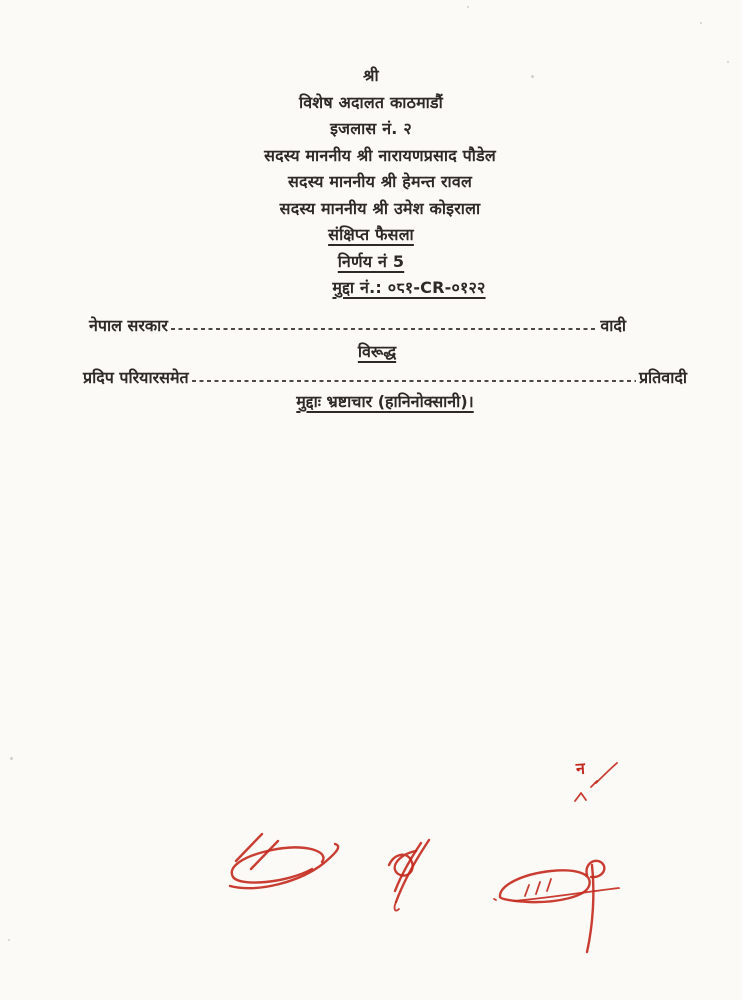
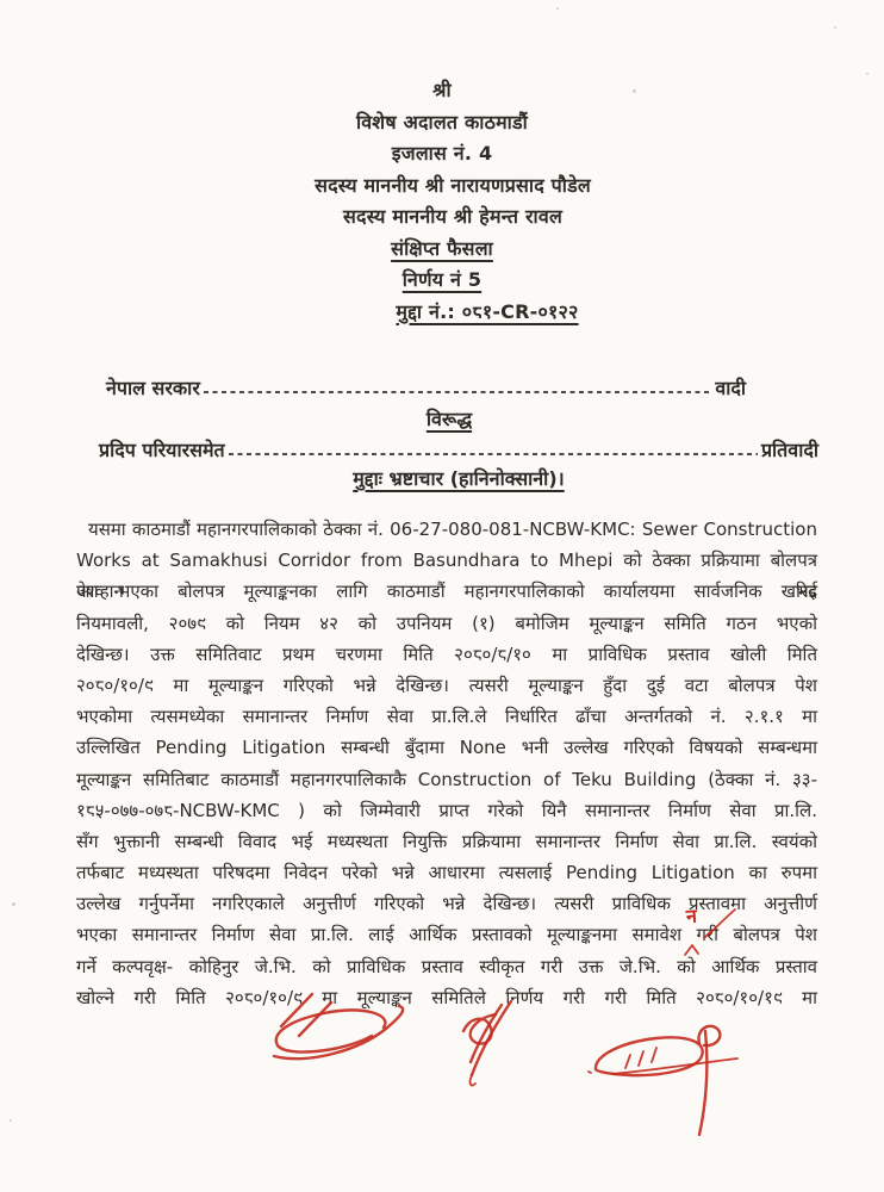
  श्री
  विशेष अदालत काठमाडौं
- इजलास नं. २
+ इजलास नं. 4
  सदस्य माननीय श्री नारायणप्रसाद पौडेल
  सदस्य माननीय श्री हेमन्त रावल
- सदस्य माननीय श्री उमेश कोइराला
  संक्षिप्त फैसला
  निर्णय नं 5
  मुद्दा नं.: ०८१-CR-०१२२
  नेपाल सरकार
  वादी
  विरूद्ध
  प्रदिप परियारसमेत
  प्रतिवादी
  मुद्दाः भ्रष्टाचार (हानिनोक्सानी)।
+ यसमा काठमाडौं महानगरपालिकाको ठेक्का नं. 06-27-080-081-NCBW-KMC: Sewer Construction
+ Works at Samakhusi Corridor from Basundhara to Mhepi को ठेक्का प्रक्रियामा बोलपत्र आव्हान भई
+ पेश भएका बोलपत्र मूल्याङ्कनका लागि काठमाडौं महानगरपालिकाको कार्यालयमा सार्वजनिक खरिद
+ नियमावली, २०७९ को नियम ४२ को उपनियम (१) बमोजिम मूल्याङ्कन समिति गठन भएको
+ देखिन्छ। उक्त समितिवाट प्रथम चरणमा मिति २०८०/८/१० मा प्राविधिक प्रस्ताव खोली मिति
+ २०८०/१०/९ मा मूल्याङ्कन गरिएको भन्ने देखिन्छ। त्यसरी मूल्याङ्कन हुँदा दुई वटा बोलपत्र पेश
+ भएकोमा त्यसमध्येका समानान्तर निर्माण सेवा प्रा.लि.ले निर्धारित ढाँचा अन्तर्गतको नं. २.१.१ मा
+ उल्लिखित Pending Litigation सम्बन्धी बुँदामा None भनी उल्लेख गरिएको विषयको सम्बन्धमा
+ मूल्याङ्कन समितिबाट काठमाडौं महानगरपालिकाकै Construction of Teku Building (ठेक्का नं. ३३-
+ १८५-०७७-०७८-NCBW-KMC ) को जिम्मेवारी प्राप्त गरेको यिनै समानान्तर निर्माण सेवा प्रा.लि.
+ सँग भुक्तानी सम्बन्धी विवाद भई मध्यस्थता नियुक्ति प्रक्रियामा समानान्तर निर्माण सेवा प्रा.लि. स्वयंको
+ तर्फबाट मध्यस्थता परिषदमा निवेदन परेको भन्ने आधारमा त्यसलाई Pending Litigation का रुपमा
+ उल्लेख गर्नुपर्नेमा नगरिएकाले अनुत्तीर्ण गरिएको भन्ने देखिन्छ। त्यसरी प्राविधिक प्रस्तावमा अनुत्तीर्ण
+ भएका समानान्तर निर्माण सेवा प्रा.लि. लाई आर्थिक प्रस्तावको मूल्याङ्कनमा समावेश गरी बोलपत्र पेश
+ गर्ने कल्पवृक्ष- कोहिनुर जे.भि. को प्राविधिक प्रस्ताव स्वीकृत गरी उक्त जे.भि. को आर्थिक प्रस्ताव
+ खोल्ने गरी मिति २०८०/१०/९ मा मूल्याङ्कन समितिले निर्णय गरी गरी मिति २०८०/१०/१९ मा
